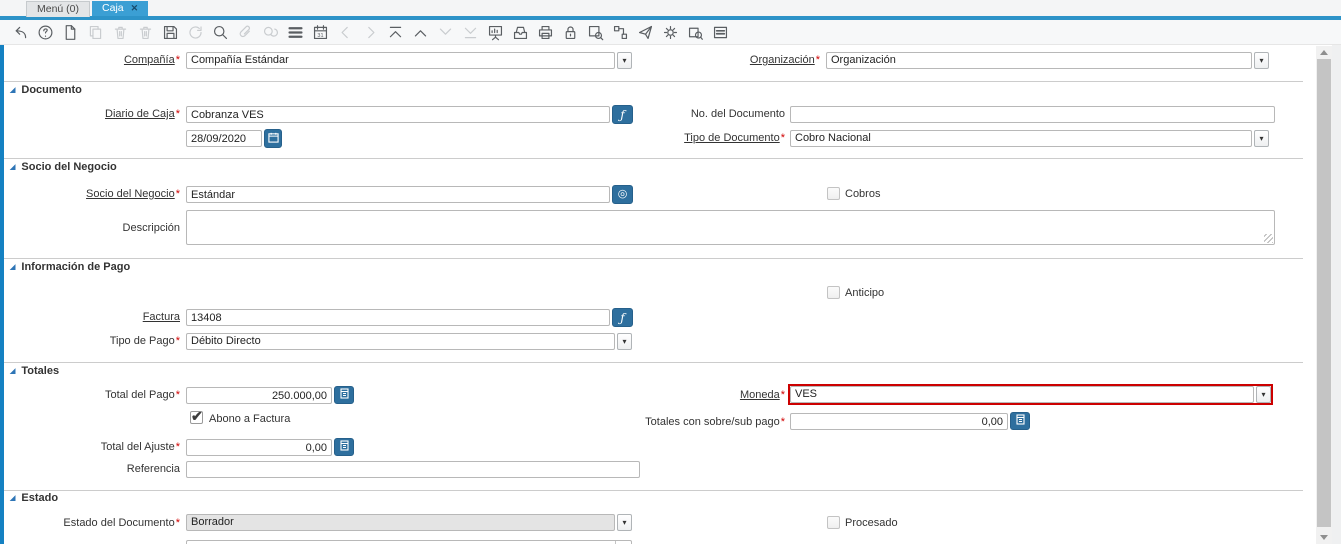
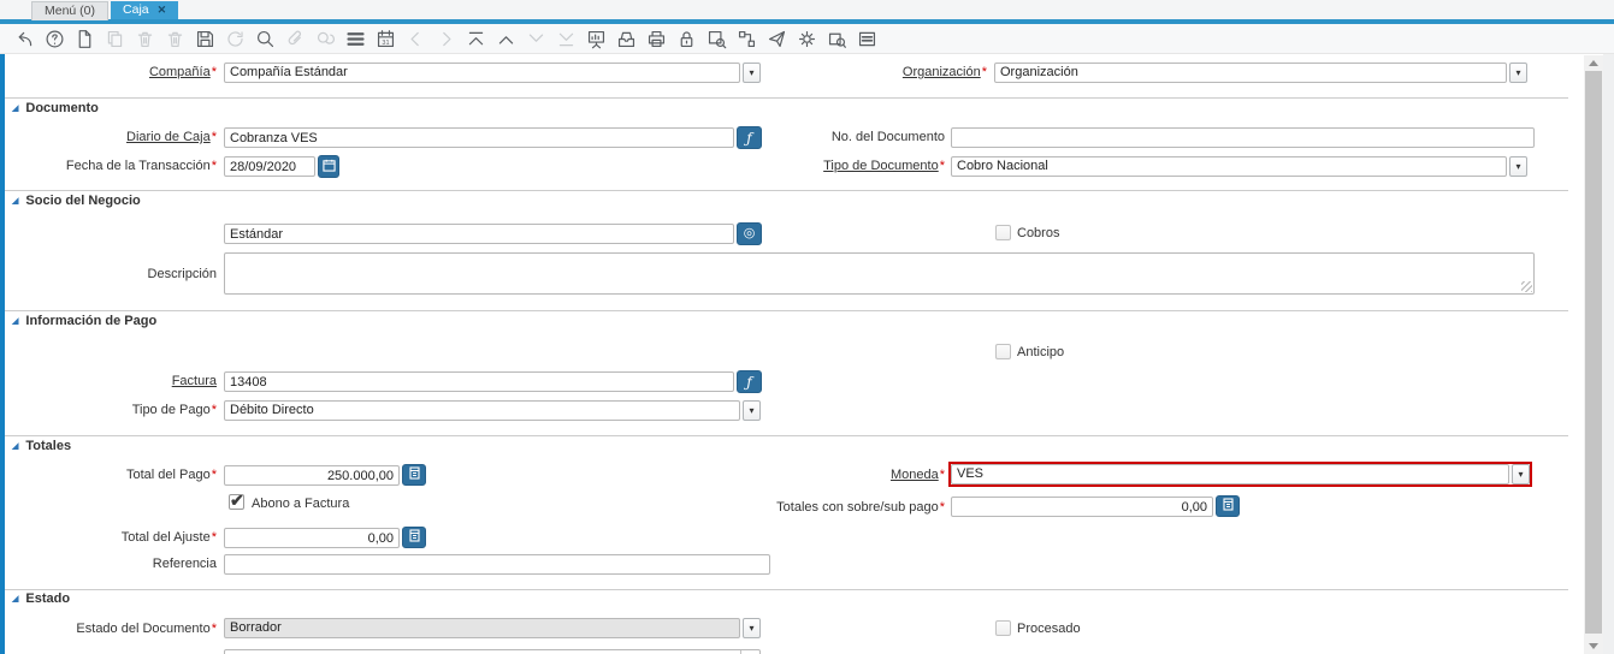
  Menú (0)
  Caja
  ✕
  Compañía*
  Compañía Estándar
  ▾
  Organización*
  Organización
  ▾
  Documento
  Diario de Caja*
  Cobranza VES
  ƒ
  No. del Documento
+ Fecha de la Transacción*
  28/09/2020
  Tipo de Documento*
  Cobro Nacional
  ▾
  Socio del Negocio
- Socio del Negocio*
  Estándar
  ◎
  Cobros
  Descripción
  Información de Pago
  Anticipo
  Factura
  13408
  ƒ
  Tipo de Pago*
  Débito Directo
  ▾
  Totales
  Total del Pago*
  250.000,00
  Moneda*
  VES
  ▾
  Abono a Factura
  Totales con sobre/sub pago*
  0,00
  Total del Ajuste*
  0,00
  Referencia
  Estado
  Estado del Documento*
  Borrador
  ▾
  Procesado
